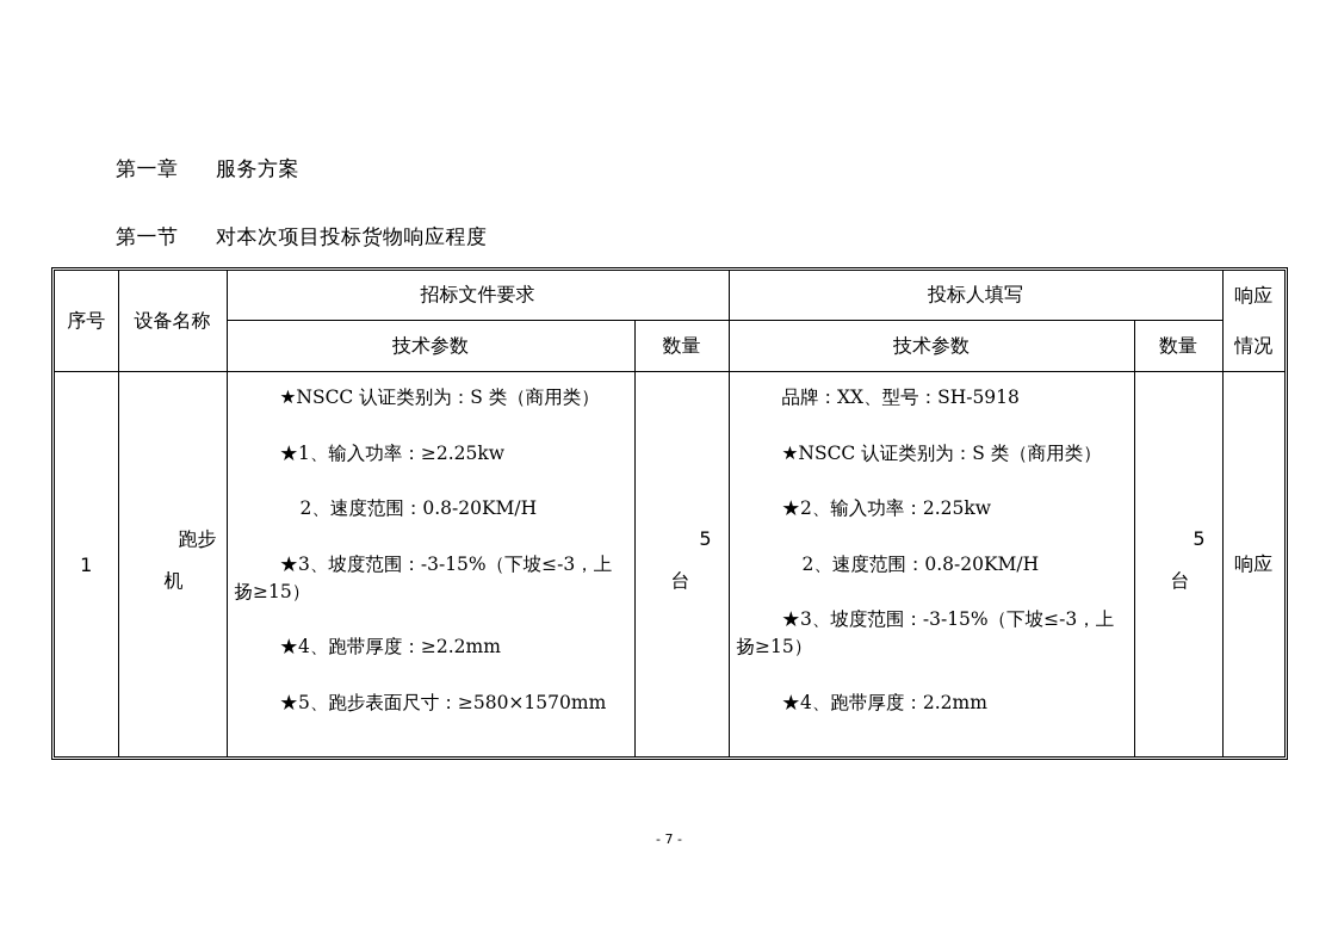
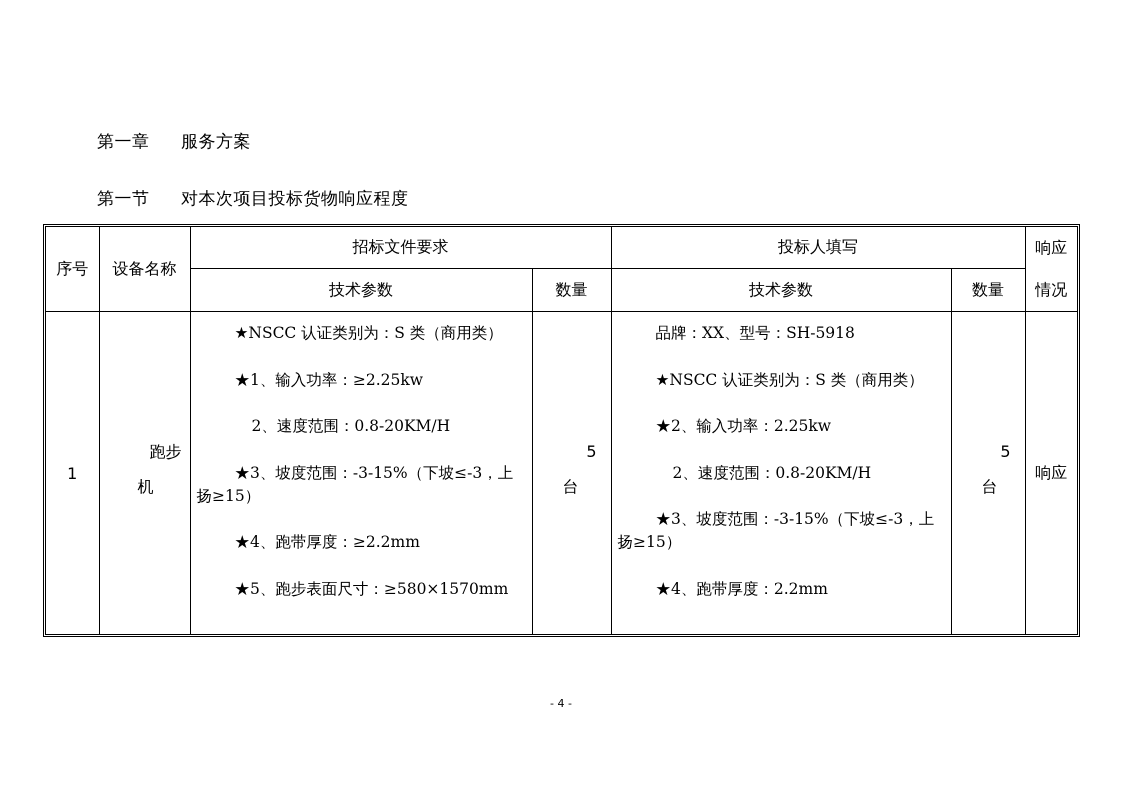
  第一章 服务方案
  第一节 对本次项目投标货物响应程度
  序号	设备名称	招标文件要求	投标人填写	响应 情况
  技术参数	数量	技术参数	数量
  1	跑步 机	★NSCC 认证类别为：S 类（商用类） ★1、输入功率：≥2.25kw 2、速度范围：0.8-20KM/H ★3、坡度范围：-3-15%（下坡≤-3，上扬≥15） ★4、跑带厚度：≥2.2mm ★5、跑步表面尺寸：≥580×1570mm	5 台	品牌：XX、型号：SH-5918 ★NSCC 认证类别为：S 类（商用类） ★2、输入功率：2.25kw 2、速度范围：0.8-20KM/H ★3、坡度范围：-3-15%（下坡≤-3，上扬≥15） ★4、跑带厚度：2.2mm	5 台	响应
- - 7 -
+ - 4 -
